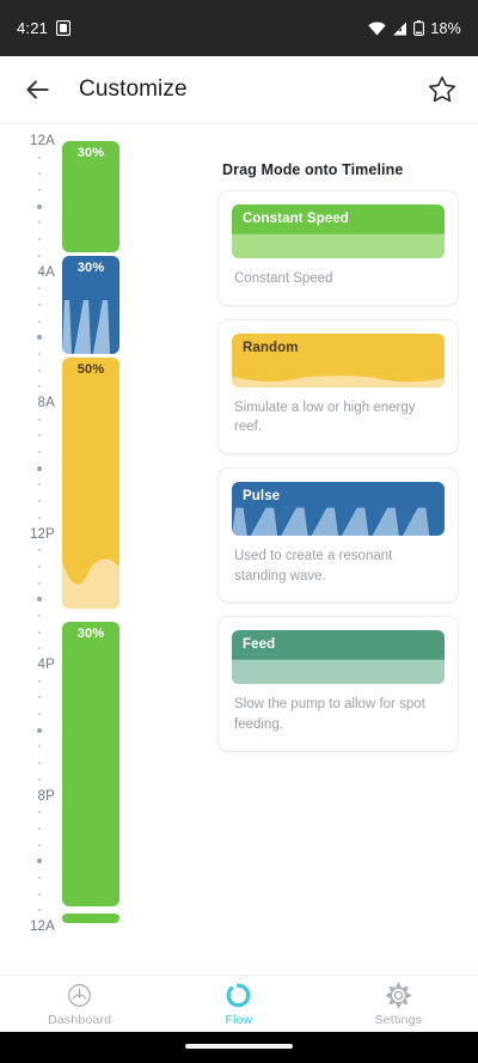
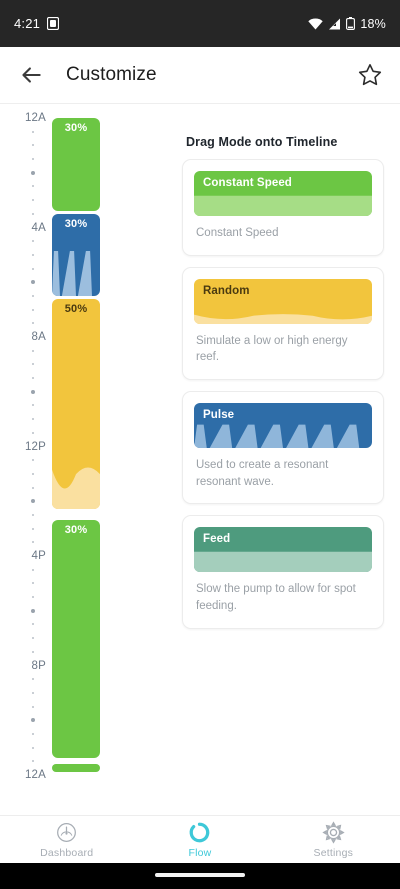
  4:21
  18%
  Customize
  12A
  4A
  8A
  12P
  4P
  8P
  12A
  30%
  30%
  50%
  30%
  Drag Mode onto Timeline
  Constant Speed
  Constant Speed
  Random
  Simulate a low or high energy reef.
  Pulse
- Used to create a resonant standing wave.
+ Used to create a resonant resonant wave.
  Feed
  Slow the pump to allow for spot feeding.
  Dashboard
  Flow
  Settings
